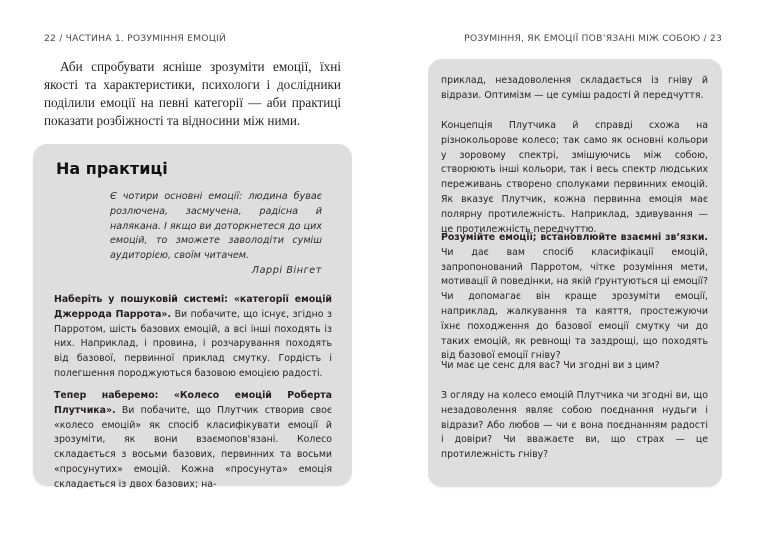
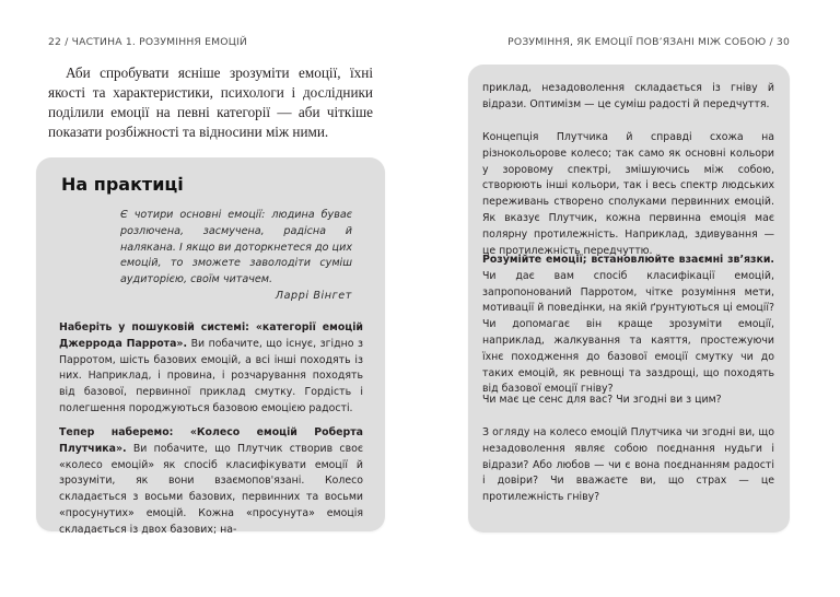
  22 / ЧАСТИНА 1. РОЗУМІННЯ ЕМОЦІЙ
- Аби спробувати ясніше зрозуміти емоції, їхні якості та характеристики, психологи і дослідники поділили емоції на певні категорії — аби практиці показати розбіжності та відносини між ними.
+ Аби спробувати ясніше зрозуміти емоції, їхні якості та характеристики, психологи і дослідники поділили емоції на певні категорії — аби чіткіше показати розбіжності та відносини між ними.
  На практиці
  Є чотири основні емоції: людина буває розлючена, засмучена, радісна й налякана. І якщо ви доторкнетеся до цих емоцій, то зможете заволодіти суміш аудиторією, своїм читачем.
  Ларрі Вінгет
  Наберіть у пошуковій системі: «категорії емоцій Джеррода Паррота». Ви побачите, що існує, згідно з Парротом, шість базових емоцій, а всі інші походять із них. Наприклад, і провина, і розчарування походять від базової, первинної приклад смутку. Гордість і полегшення породжуються базовою емоцією радості.
  Тепер наберемо: «Колесо емоцій Роберта Плутчика». Ви побачите, що Плутчик створив своє «колесо емоцій» як спосіб класифікувати емоції й зрозуміти, як вони взаємопов'язані. Колесо складається з восьми базових, первинних та восьми «просунутих» емоцій. Кожна «просунута» емоція складається із двох базових; на-
- РОЗУМІННЯ, ЯК ЕМОЦІЇ ПОВ’ЯЗАНІ МІЖ СОБОЮ / 23
+ РОЗУМІННЯ, ЯК ЕМОЦІЇ ПОВ’ЯЗАНІ МІЖ СОБОЮ / 30
  приклад, незадоволення складається із гніву й відрази. Оптимізм — це суміш радості й передчуття.
  Концепція Плутчика й справді схожа на різнокольорове колесо; так само як основні кольори у зоровому спектрі, змішуючись між собою, створюють інші кольори, так і весь спектр людських переживань створено сполуками первинних емоцій. Як вказує Плутчик, кожна первинна емоція має полярну протилежність. Наприклад, здивування — це протилежність передчуттю.
  Розумійте емоції; встановлюйте взаємні зв’язки. Чи дає вам спосіб класифікації емоцій, запропонований Парротом, чітке розуміння мети, мотивації й поведінки, на якій ґрунтуються ці емоції? Чи допомагає він краще зрозуміти емоції, наприклад, жалкування та каяття, простежуючи їхнє походження до базової емоції смутку чи до таких емоцій, як ревнощі та заздрощі, що походять від базової емоції гніву?
  Чи має це сенс для вас? Чи згодні ви з цим?
  З огляду на колесо емоцій Плутчика чи згодні ви, що незадоволення являє собою поєднання нудьги і відрази? Або любов — чи є вона поєднанням радості і довіри? Чи вважаєте ви, що страх — це протилежність гніву?
